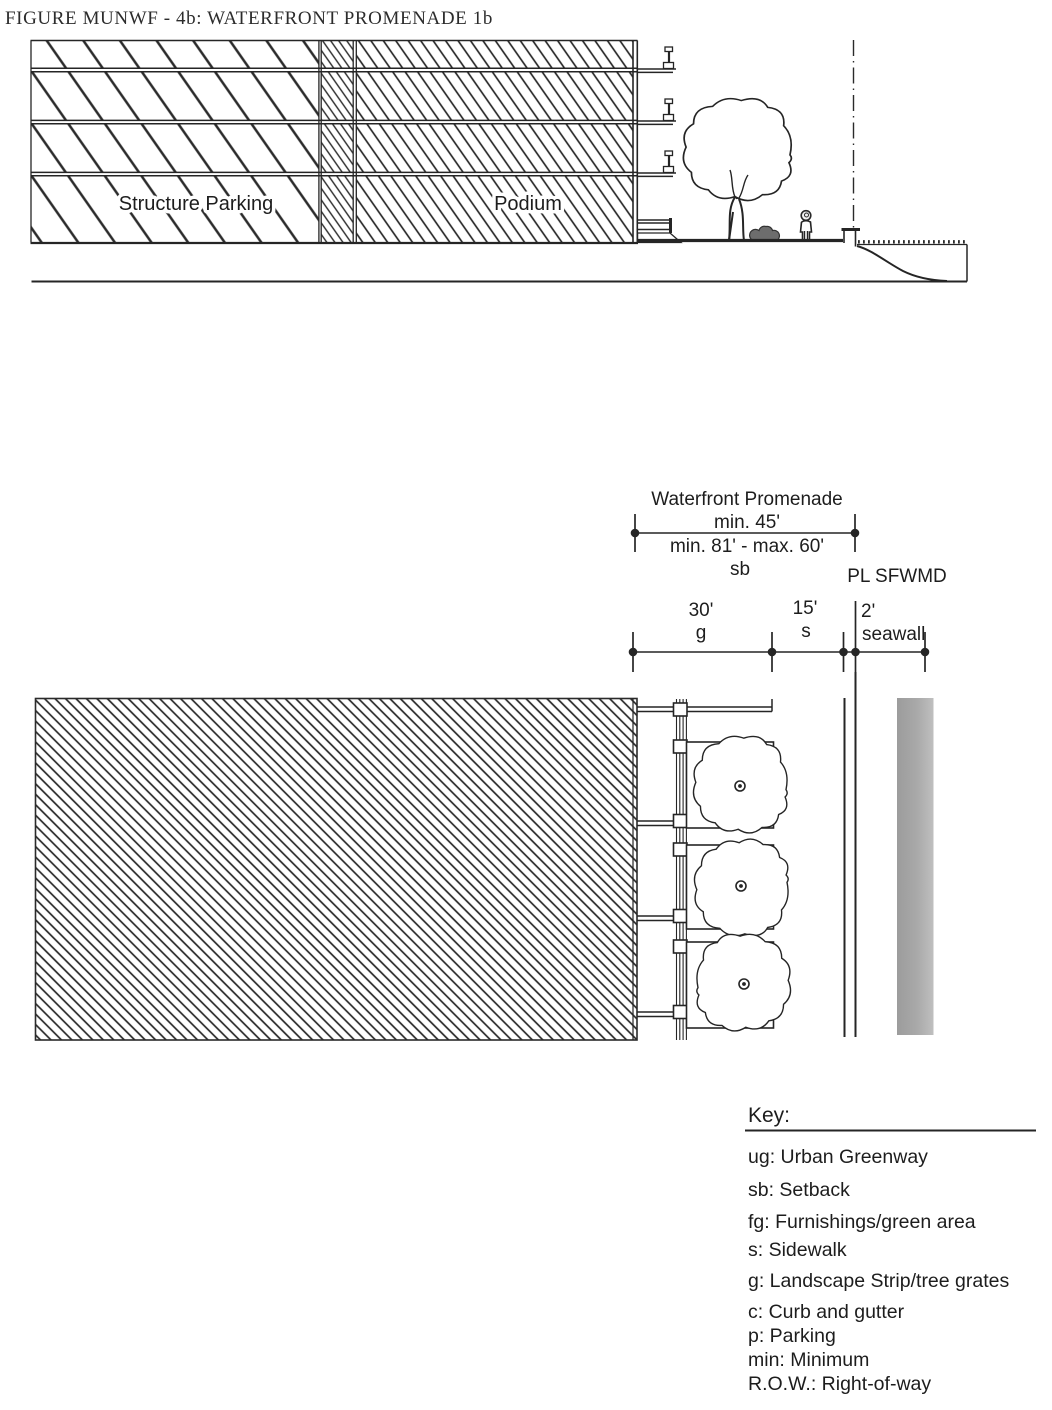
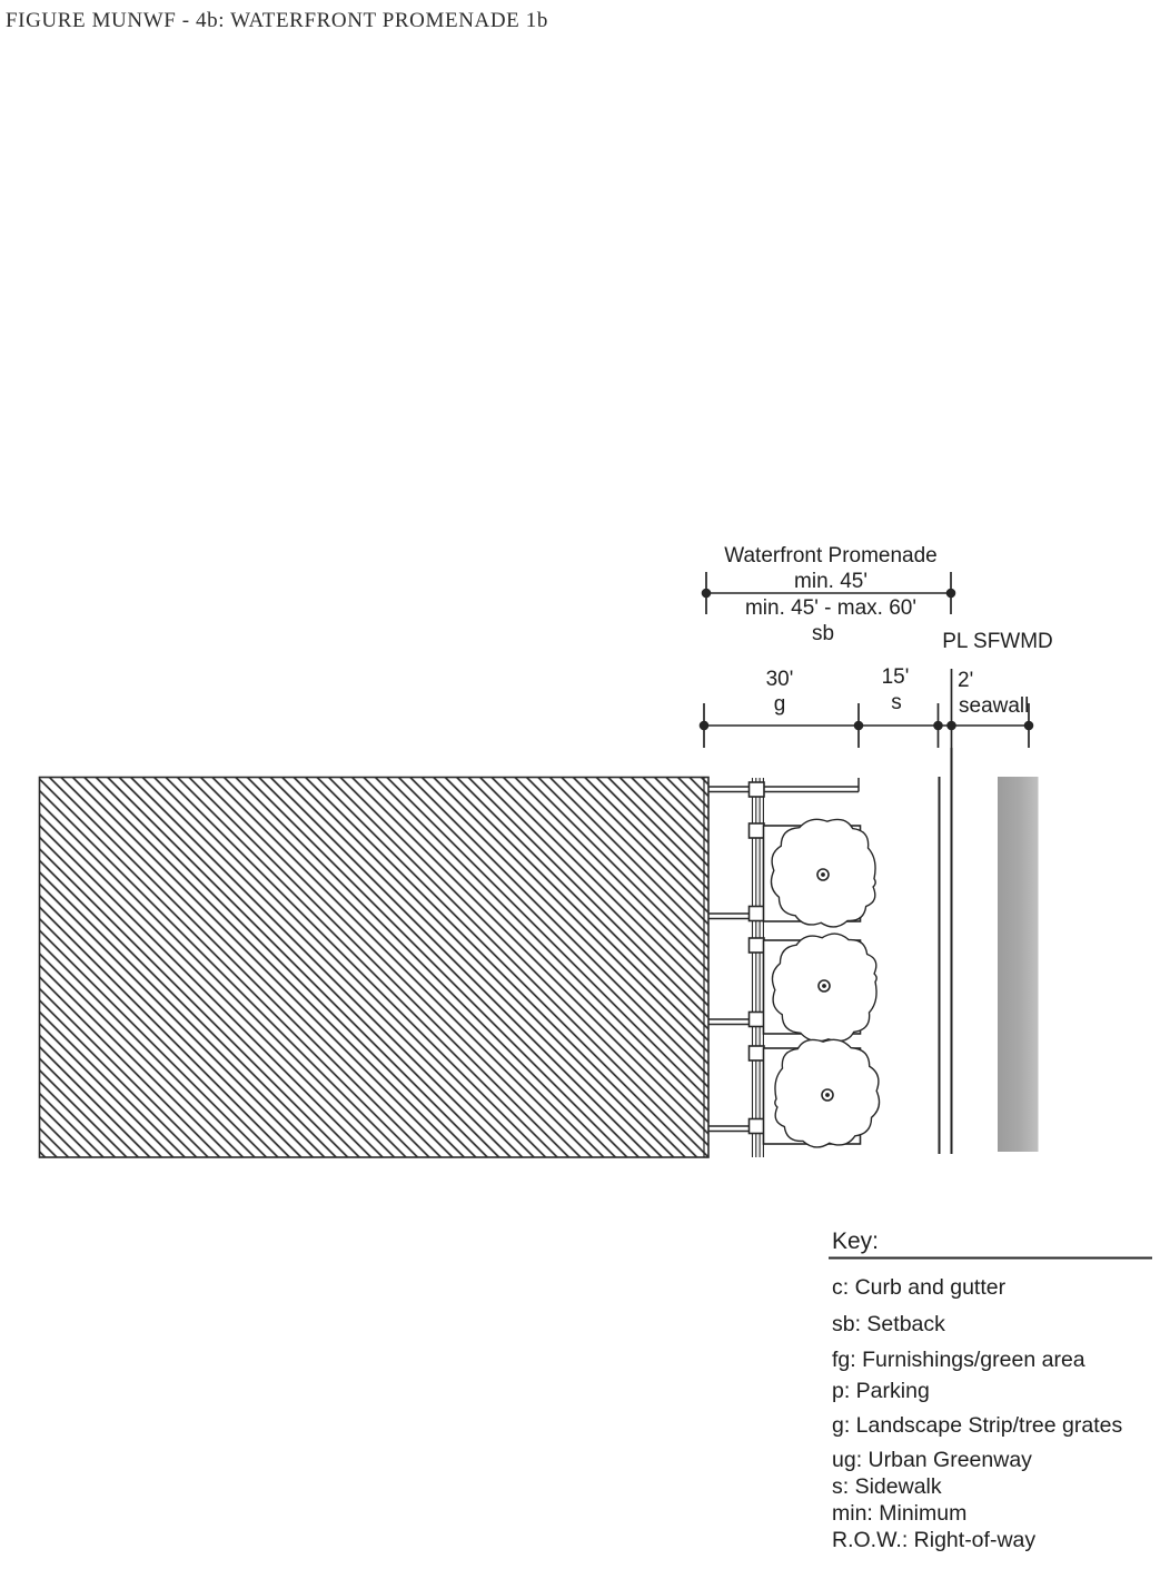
  FIGURE MUNWF - 4b: WATERFRONT PROMENADE 1b
- Structure Parking
- Podium
  Waterfront Promenade
  min. 45'
- min. 81' - max. 60'
+ min. 45' - max. 60'
  sb
  PL SFWMD
  30'
  g
  15'
  s
  2'
  seawall
  Key:
- ug: Urban Greenway
+ c: Curb and gutter
  sb: Setback
  fg: Furnishings/green area
- s: Sidewalk
+ p: Parking
  g: Landscape Strip/tree grates
- c: Curb and gutter
+ ug: Urban Greenway
- p: Parking
+ s: Sidewalk
  min: Minimum
  R.O.W.: Right-of-way
